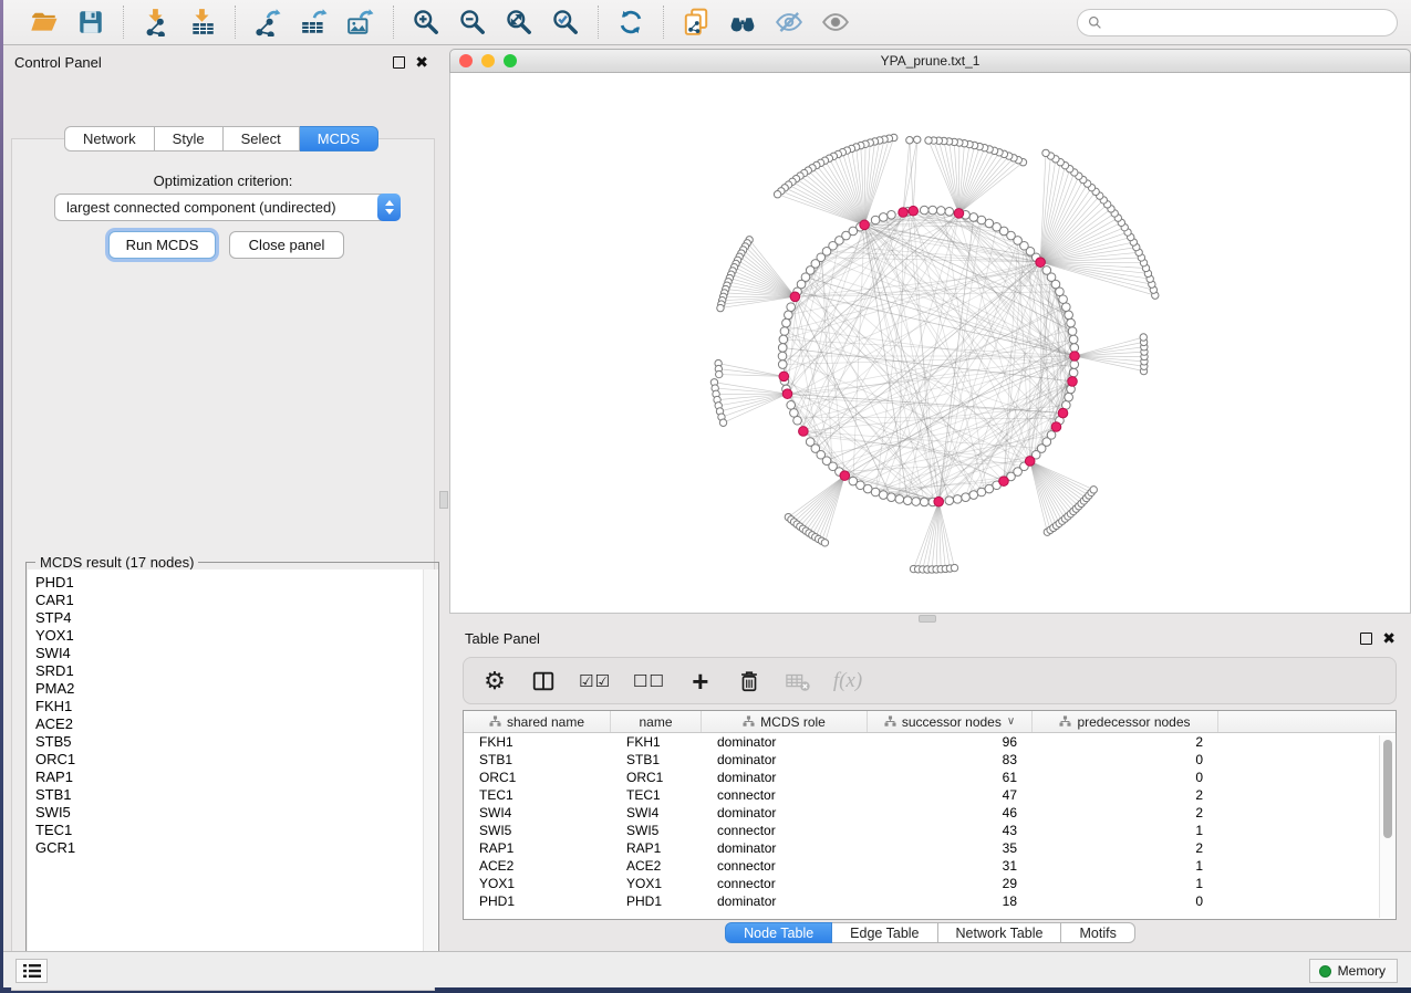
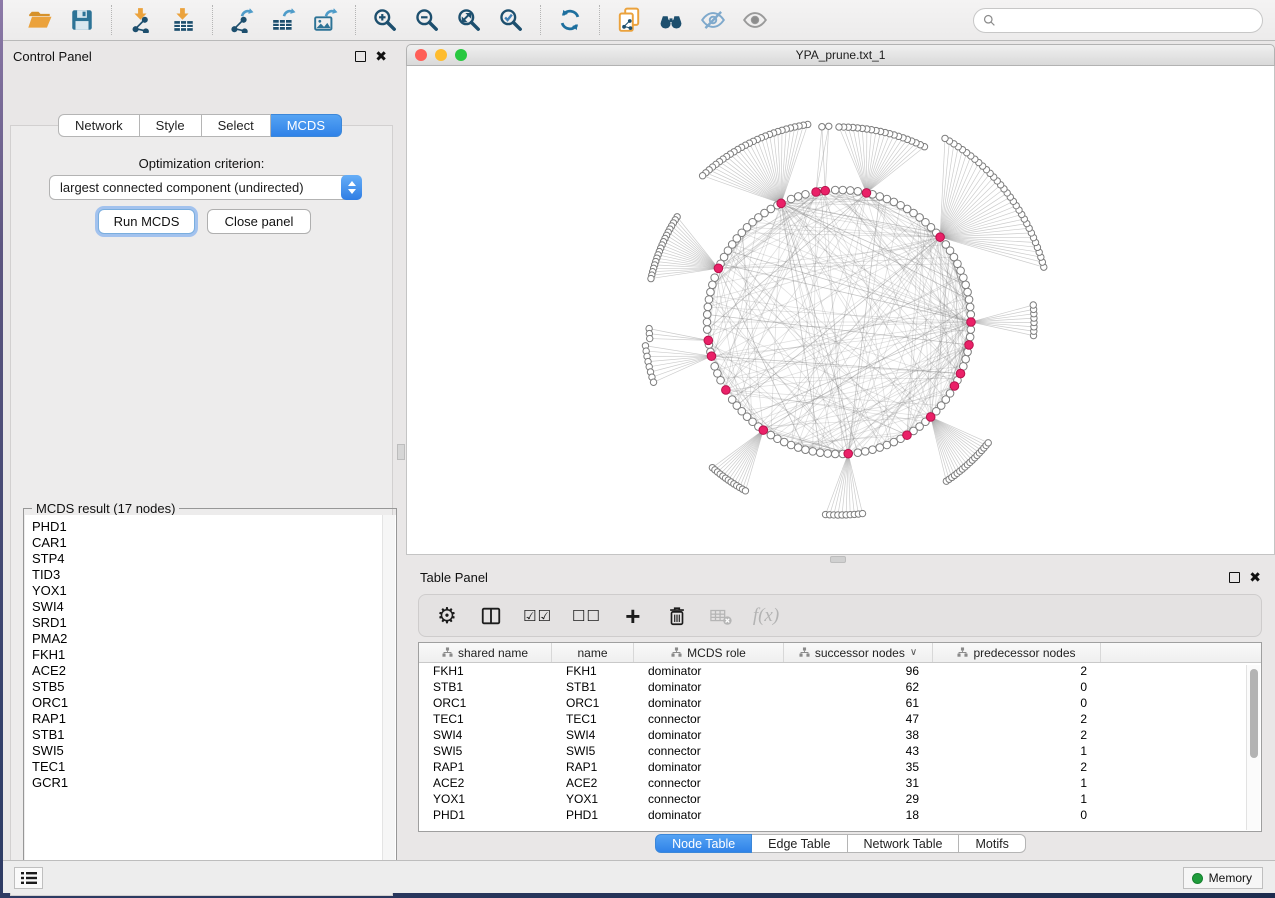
  Control Panel
  ✖
  Network
  Style
  Select
  MCDS
  Optimization criterion:
  largest connected component (undirected)
  Run MCDS
  Close panel
  MCDS result (17 nodes)
  PHD1
  CAR1
  STP4
+ TID3
  YOX1
  SWI4
  SRD1
  PMA2
  FKH1
  ACE2
  STB5
  ORC1
  RAP1
  STB1
  SWI5
  TEC1
  GCR1
  YPA_prune.txt_1
  Table Panel
  ✖
  ⚙
  ☑☑
  ☐☐
  +
  f(x)
  shared name
  name
  MCDS role
  successor nodes
  ∨
  predecessor nodes
  FKH1
  FKH1
  dominator
  96
  2
  STB1
  STB1
  dominator
- 83
+ 62
  0
  ORC1
  ORC1
  dominator
  61
  0
  TEC1
  TEC1
  connector
  47
  2
  SWI4
  SWI4
  dominator
- 46
+ 38
  2
  SWI5
  SWI5
  connector
  43
  1
  RAP1
  RAP1
  dominator
  35
  2
  ACE2
  ACE2
  connector
  31
  1
  YOX1
  YOX1
  connector
  29
  1
  PHD1
  PHD1
  dominator
  18
  0
  Node Table
  Edge Table
  Network Table
  Motifs
  Memory
